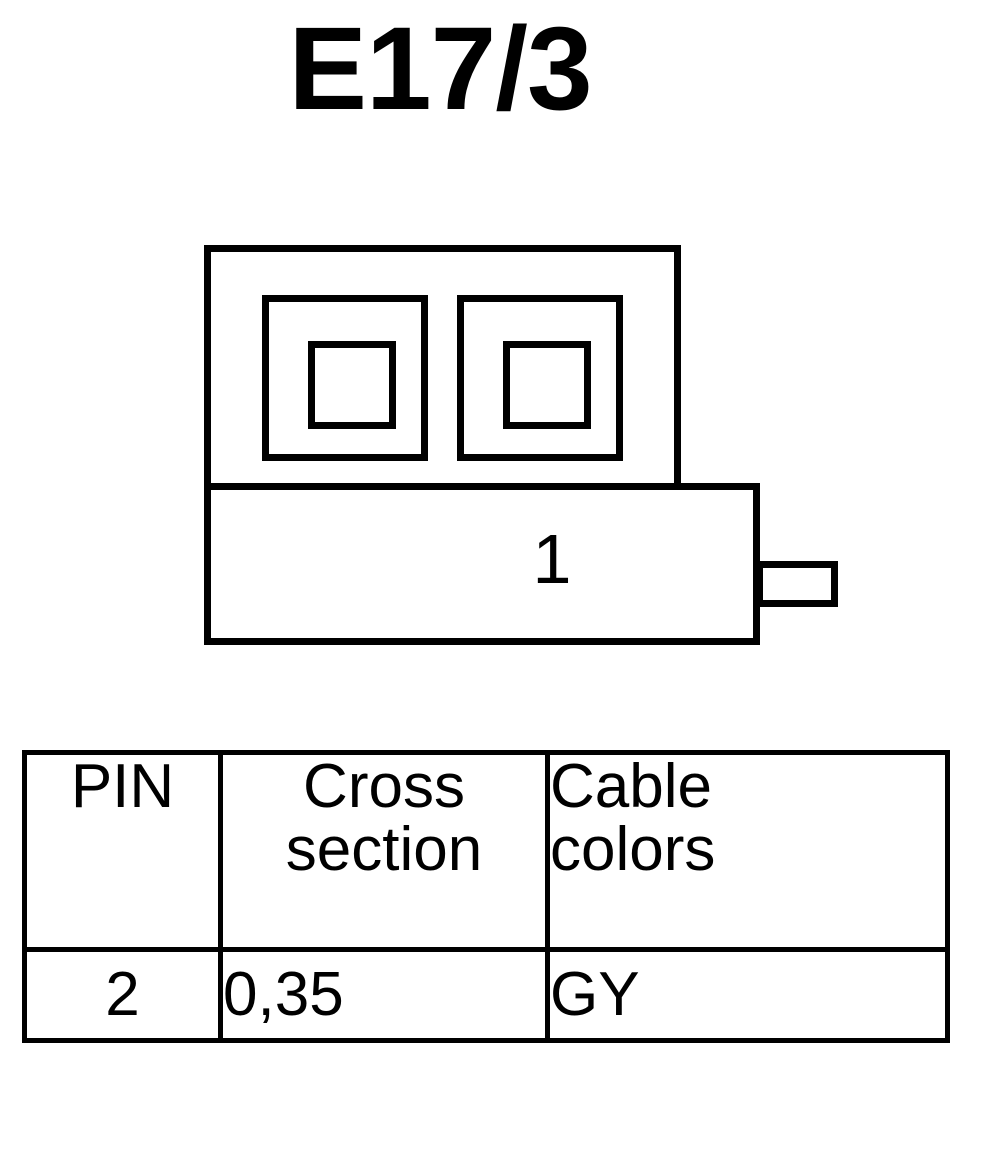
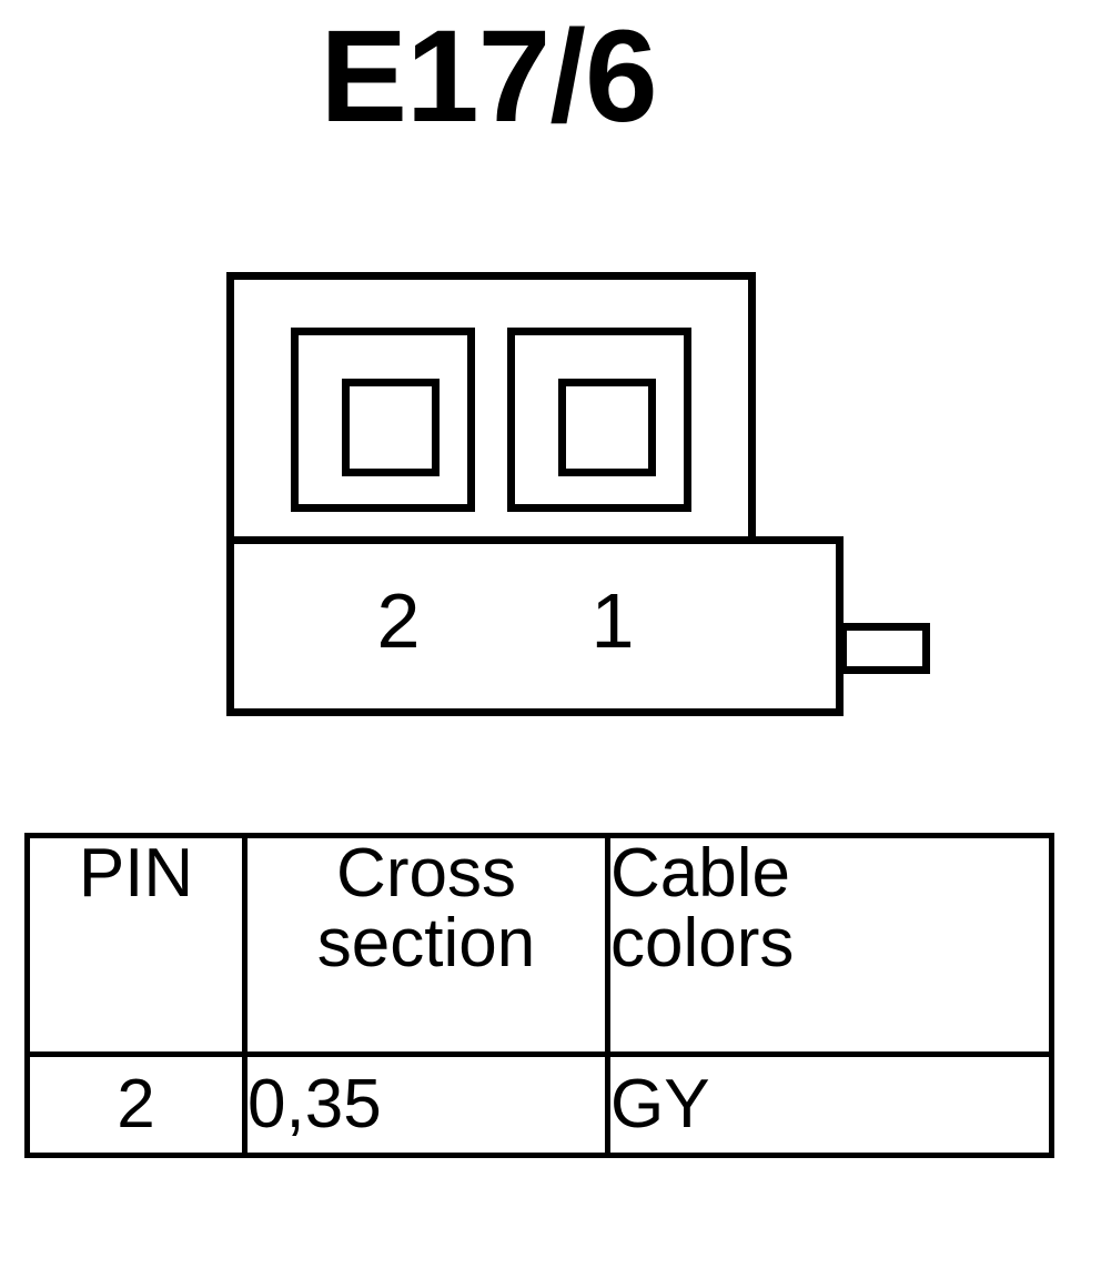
- E17/3
+ E17/6
+ 2
  1
  PIN	Cross section	Cable colors
  2	0,35	GY
